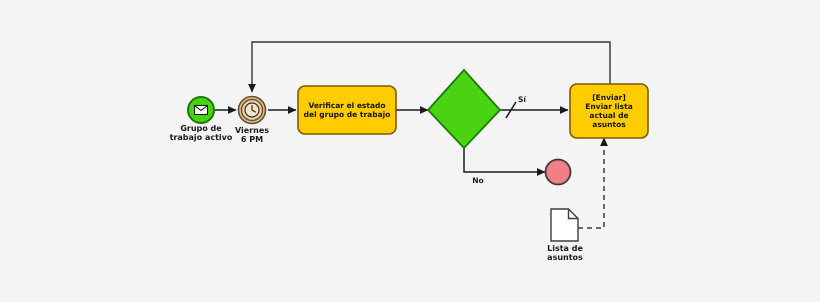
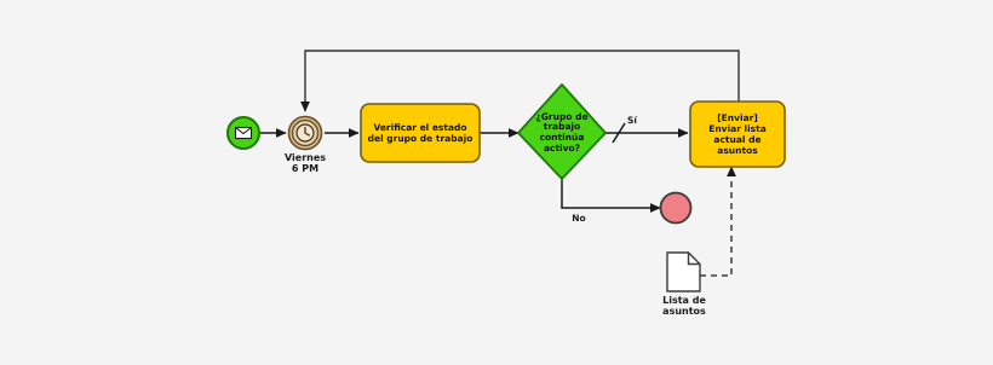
- Grupo de
- trabajo activo
  Viernes
  6 PM
  Verificar el estado
  del grupo de trabajo
+ ¿Grupo de
+ trabajo
+ continúa
+ activo?
  [Enviar]
  Enviar lista
  actual de
  asuntos
  Sí
  No
  Lista de
  asuntos
